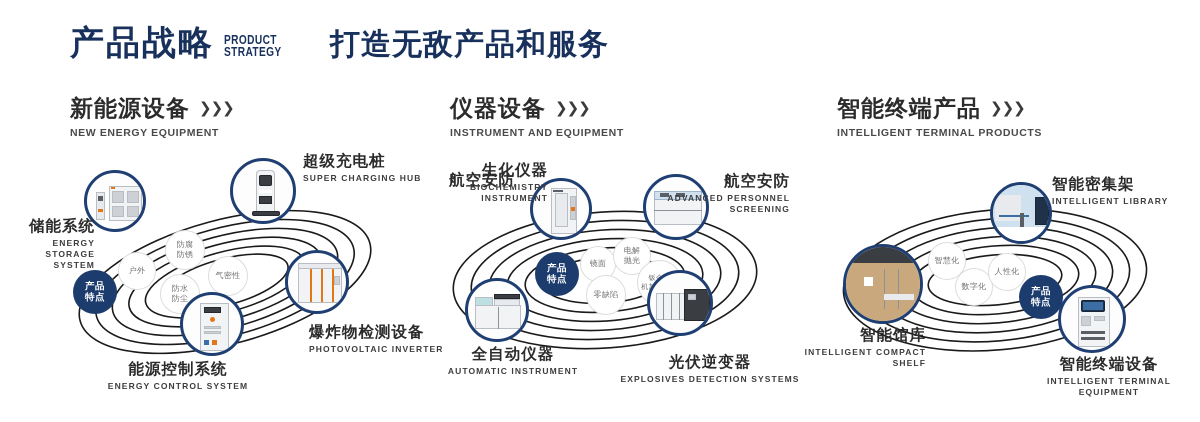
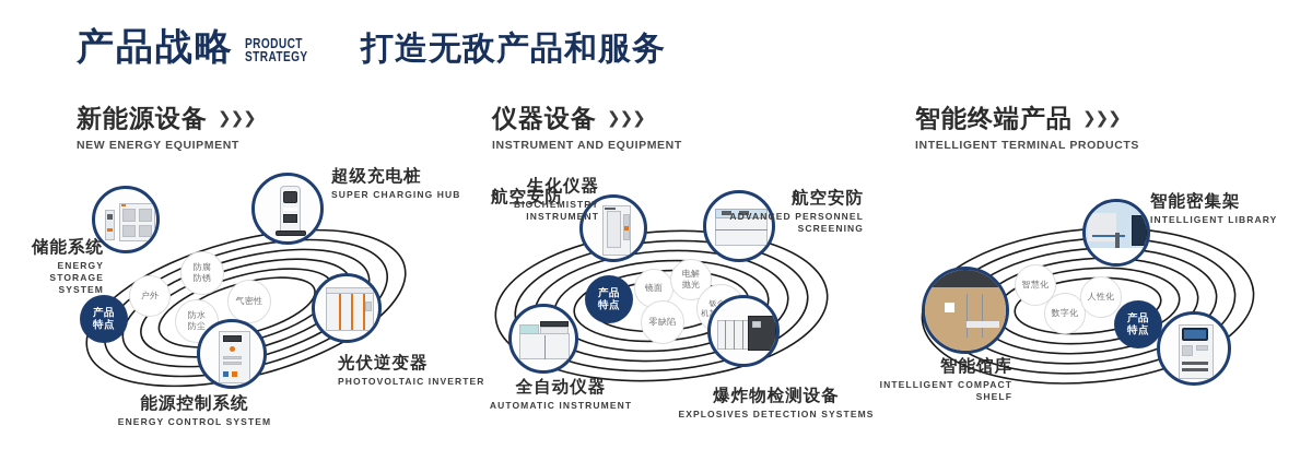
  产品战略
  PRODUCT
  STRATEGY
  打造无敌产品和服务
  新能源设备
  ❯❯❯
  NEW ENERGY EQUIPMENT
  仪器设备
  ❯❯❯
  INSTRUMENT AND EQUIPMENT
  智能终端产品
  ❯❯❯
  INTELLIGENT TERMINAL PRODUCTS
  防腐
  防锈
  户外
  防水
  防尘
  气密性
  产品
  特点
  储能系统
  ENERGY STORAGE
  SYSTEM
  超级充电桩
  SUPER CHARGING HUB
- 爆炸物检测设备
+ 光伏逆变器
  PHOTOVOLTAIC INVERTER
  能源控制系统
  ENERGY CONTROL SYSTEM
  镜面
  电解
  抛光
  零缺陷
  产品
  特点
  航空安防
  生化仪器
  BIOCHEMISTRY
  INSTRUMENT
  航空安防
  ADVANCED PERSONNEL
  SCREENING
- 光伏逆变器
+ 爆炸物检测设备
  EXPLOSIVES DETECTION SYSTEMS
  全自动仪器
  AUTOMATIC INSTRUMENT
  智慧化
  数字化
  人性化
  产品
  特点
  智能密集架
  INTELLIGENT LIBRARY
  智能馆库
  INTELLIGENT COMPACT
  SHELF
- 智能终端设备
- INTELLIGENT TERMINAL EQUIPMENT
